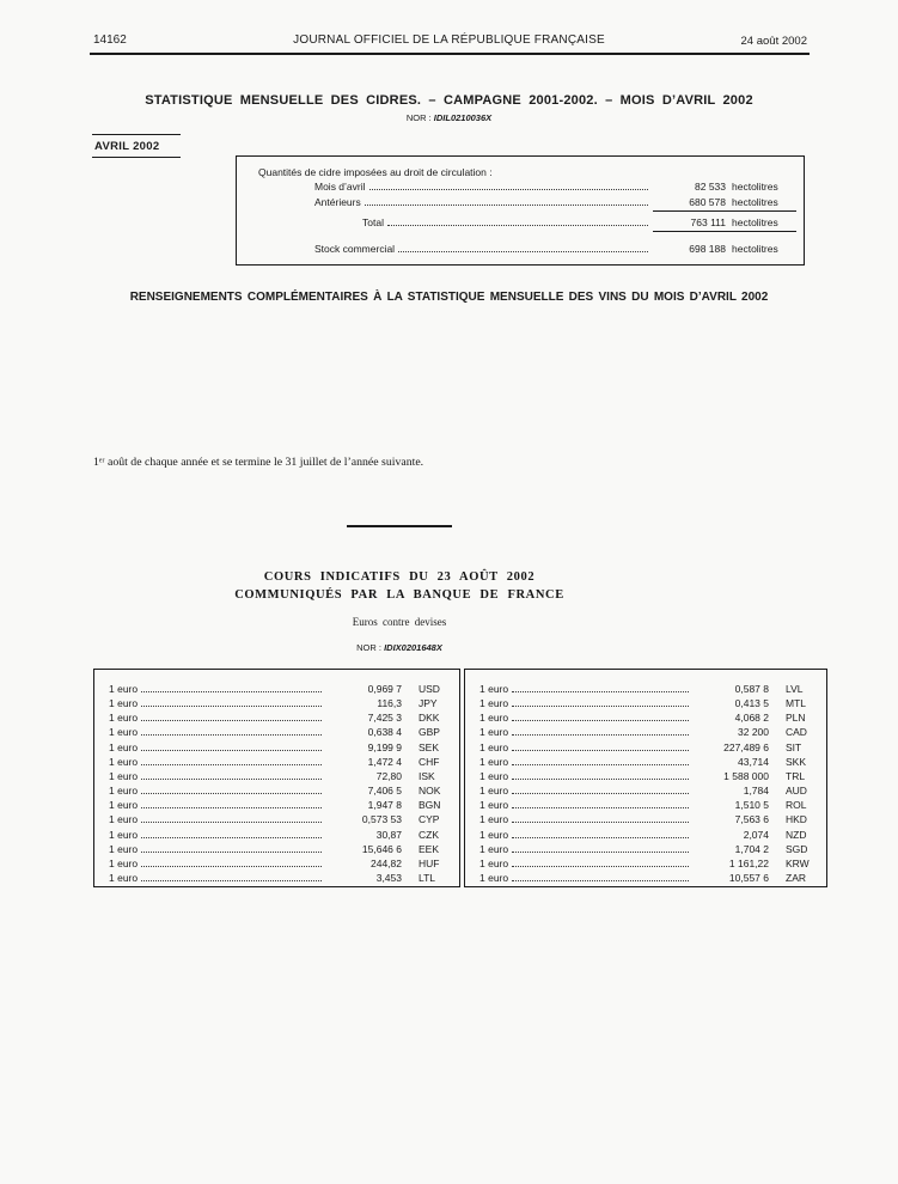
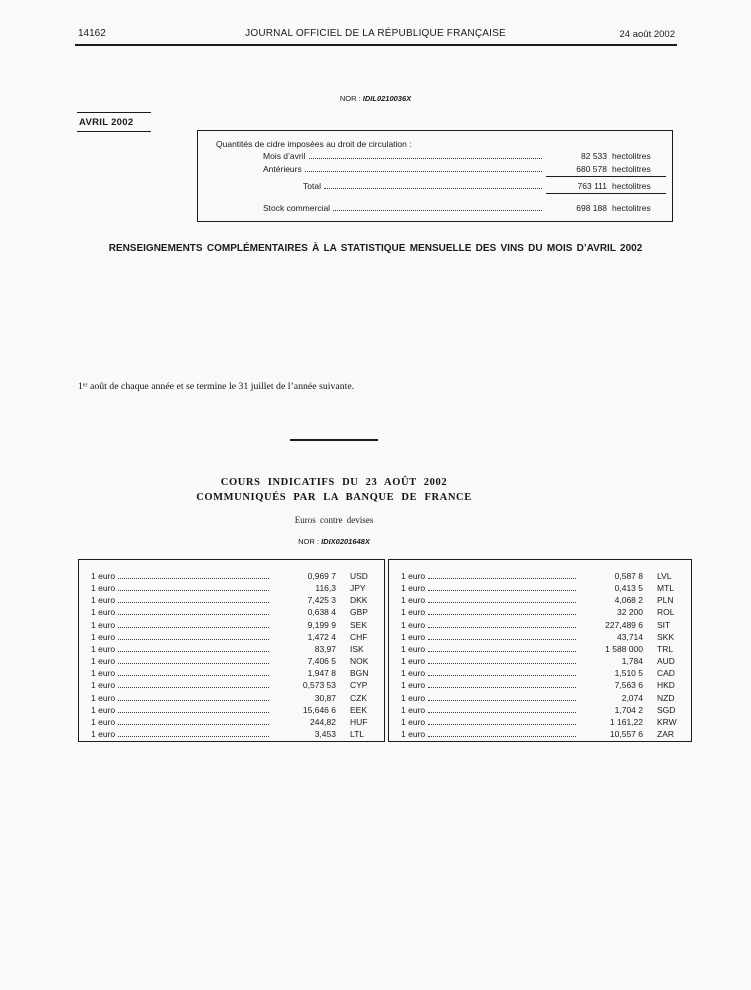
  14162
  JOURNAL OFFICIEL DE LA RÉPUBLIQUE FRANÇAISE
  24 août 2002
- STATISTIQUE MENSUELLE DES CIDRES. – CAMPAGNE 2001-2002. – MOIS D’AVRIL 2002
  NOR : IDIL0210036X
  AVRIL 2002
  Quantités de cidre imposées au droit de circulation :
  Mois d’avril
  82 533
  hectolitres
  Antérieurs
  680 578
  hectolitres
  Total
  763 111
  hectolitres
  Stock commercial
  698 188
  hectolitres
  RENSEIGNEMENTS COMPLÉMENTAIRES À LA STATISTIQUE MENSUELLE DES VINS DU MOIS D’AVRIL 2002
  1ᵉʳ août de chaque année et se termine le 31 juillet de l’année suivante.
  COURS INDICATIFS DU 23 AOÛT 2002
  COMMUNIQUÉS PAR LA BANQUE DE FRANCE
  Euros contre devises
  NOR : IDIX0201648X
  1 euro
  0,969 7
  USD
  1 euro
  116,3
  JPY
  1 euro
  7,425 3
  DKK
  1 euro
  0,638 4
  GBP
  1 euro
  9,199 9
  SEK
  1 euro
  1,472 4
  CHF
  1 euro
- 72,80
+ 83,97
  ISK
  1 euro
  7,406 5
  NOK
  1 euro
  1,947 8
  BGN
  1 euro
  0,573 53
  CYP
  1 euro
  30,87
  CZK
  1 euro
  15,646 6
  EEK
  1 euro
  244,82
  HUF
  1 euro
  3,453
  LTL
  1 euro
  0,587 8
  LVL
  1 euro
  0,413 5
  MTL
  1 euro
  4,068 2
  PLN
  1 euro
  32 200
- CAD
+ ROL
  1 euro
  227,489 6
  SIT
  1 euro
  43,714
  SKK
  1 euro
  1 588 000
  TRL
  1 euro
  1,784
  AUD
  1 euro
  1,510 5
- ROL
+ CAD
  1 euro
  7,563 6
  HKD
  1 euro
  2,074
  NZD
  1 euro
  1,704 2
  SGD
  1 euro
  1 161,22
  KRW
  1 euro
  10,557 6
  ZAR
